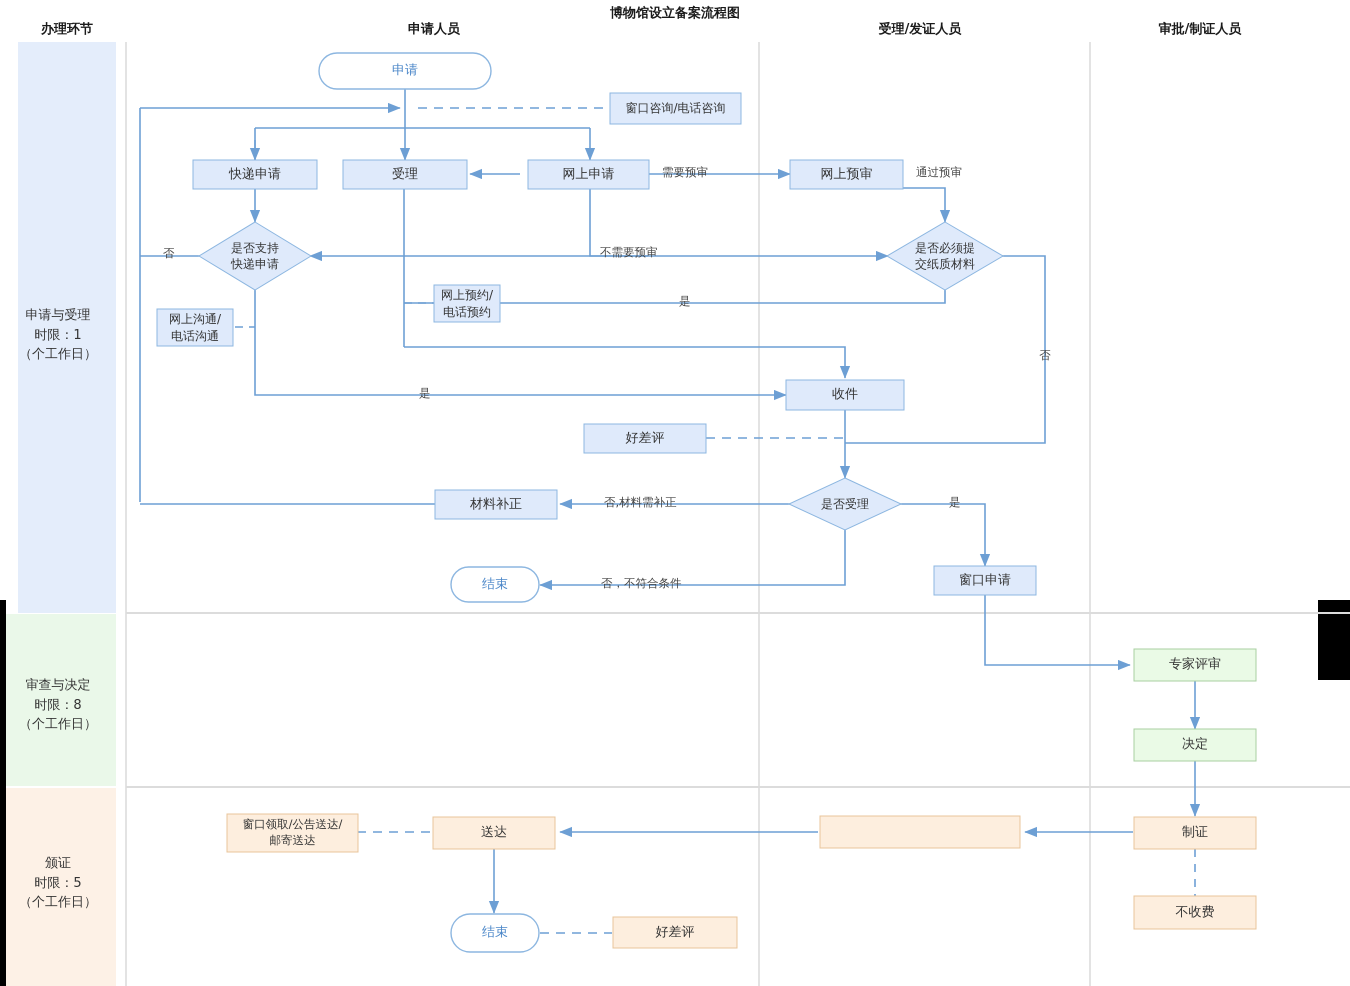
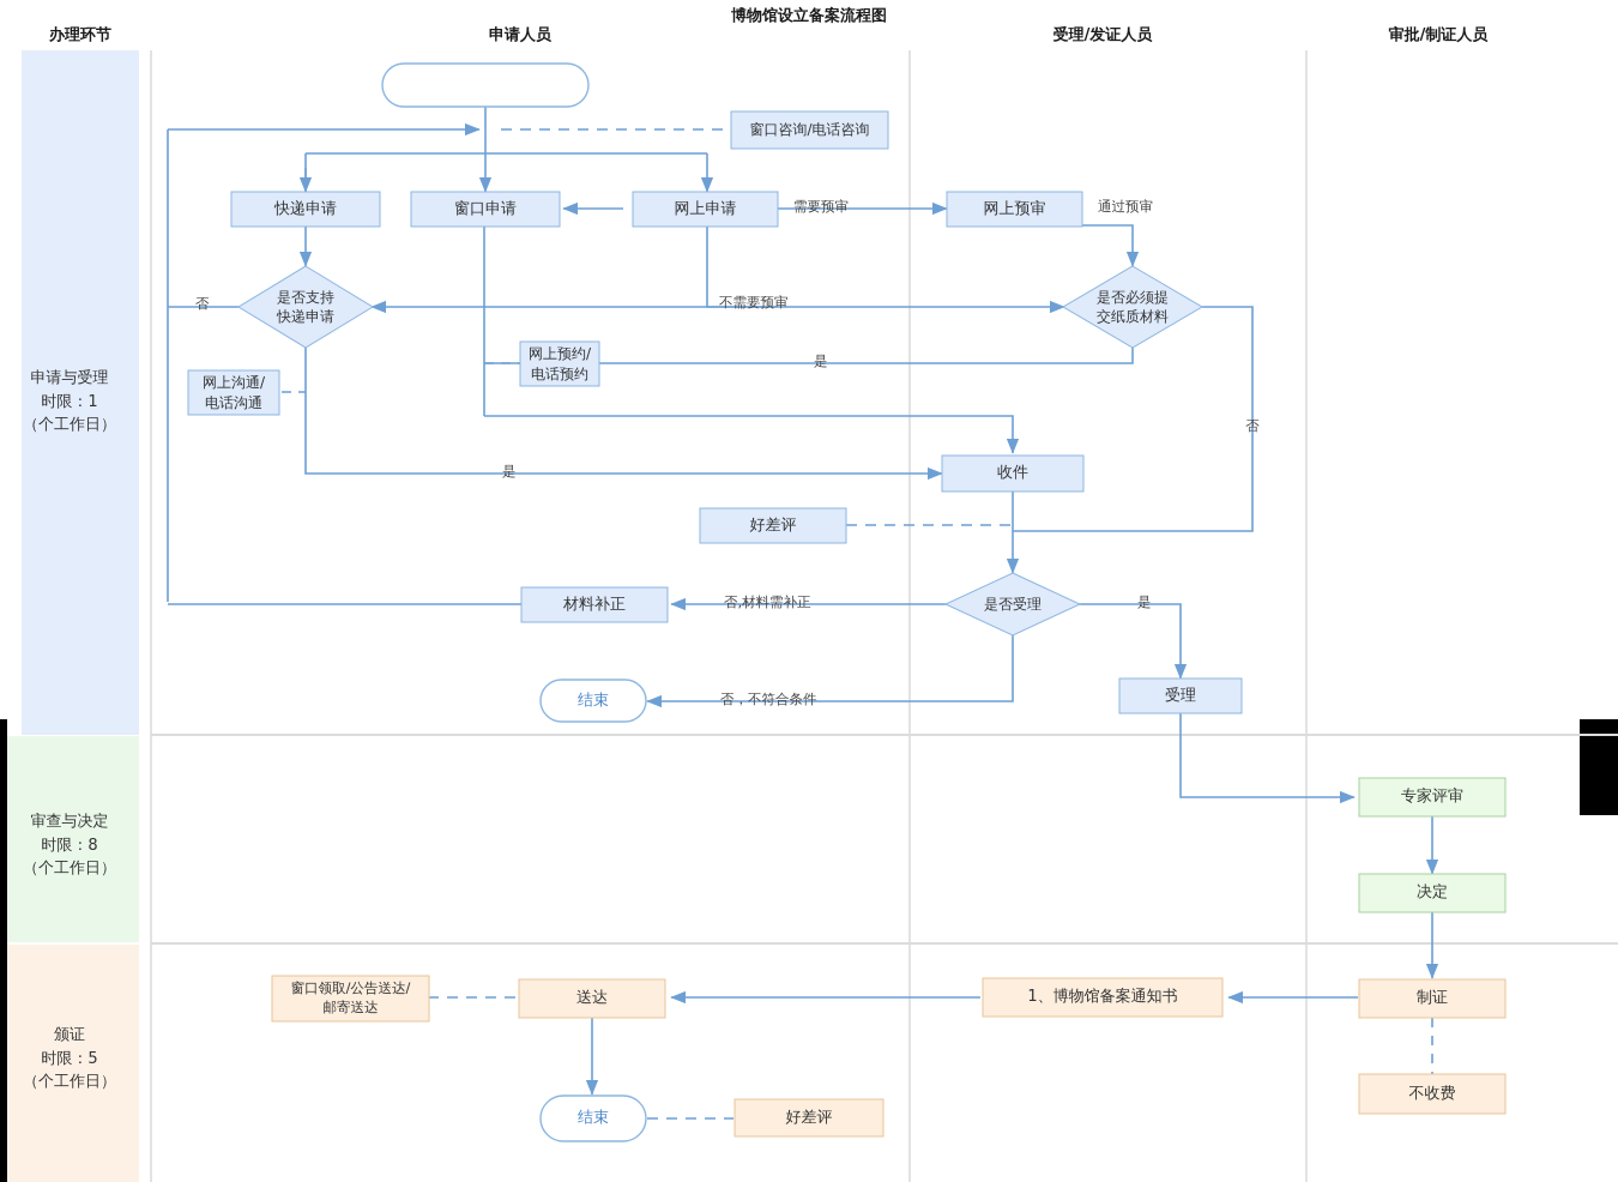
  博物馆设立备案流程图
  办理环节
  申请人员
  受理/发证人员
  审批/制证人员
  申请与受理
  时限：1
  （个工作日）
  审查与决定
  时限：8
  （个工作日）
  颁证
  时限：5
  （个工作日）
- 申请
  窗口咨询/电话咨询
  快递申请
- 受理
+ 窗口申请
  网上申请
  网上预审
  是否支持
  快递申请
  是否必须提
  交纸质材料
  网上预约/
  电话预约
  网上沟通/
  电话沟通
  收件
  好差评
  是否受理
  材料补正
  结束
- 窗口申请
+ 受理
  专家评审
  决定
  制证
  不收费
+ 1、博物馆备案通知书
  送达
  窗口领取/公告送达/
  邮寄送达
  结束
  好差评
  需要预审
  通过预审
  不需要预审
  否
  是
  是
  是
  否,材料需补正
  否，不符合条件
